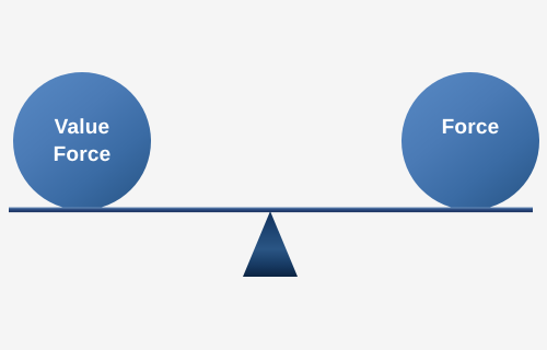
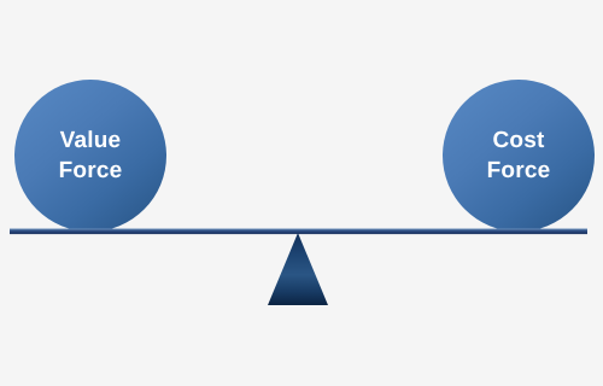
  Value
  Force
+ Cost
  Force
